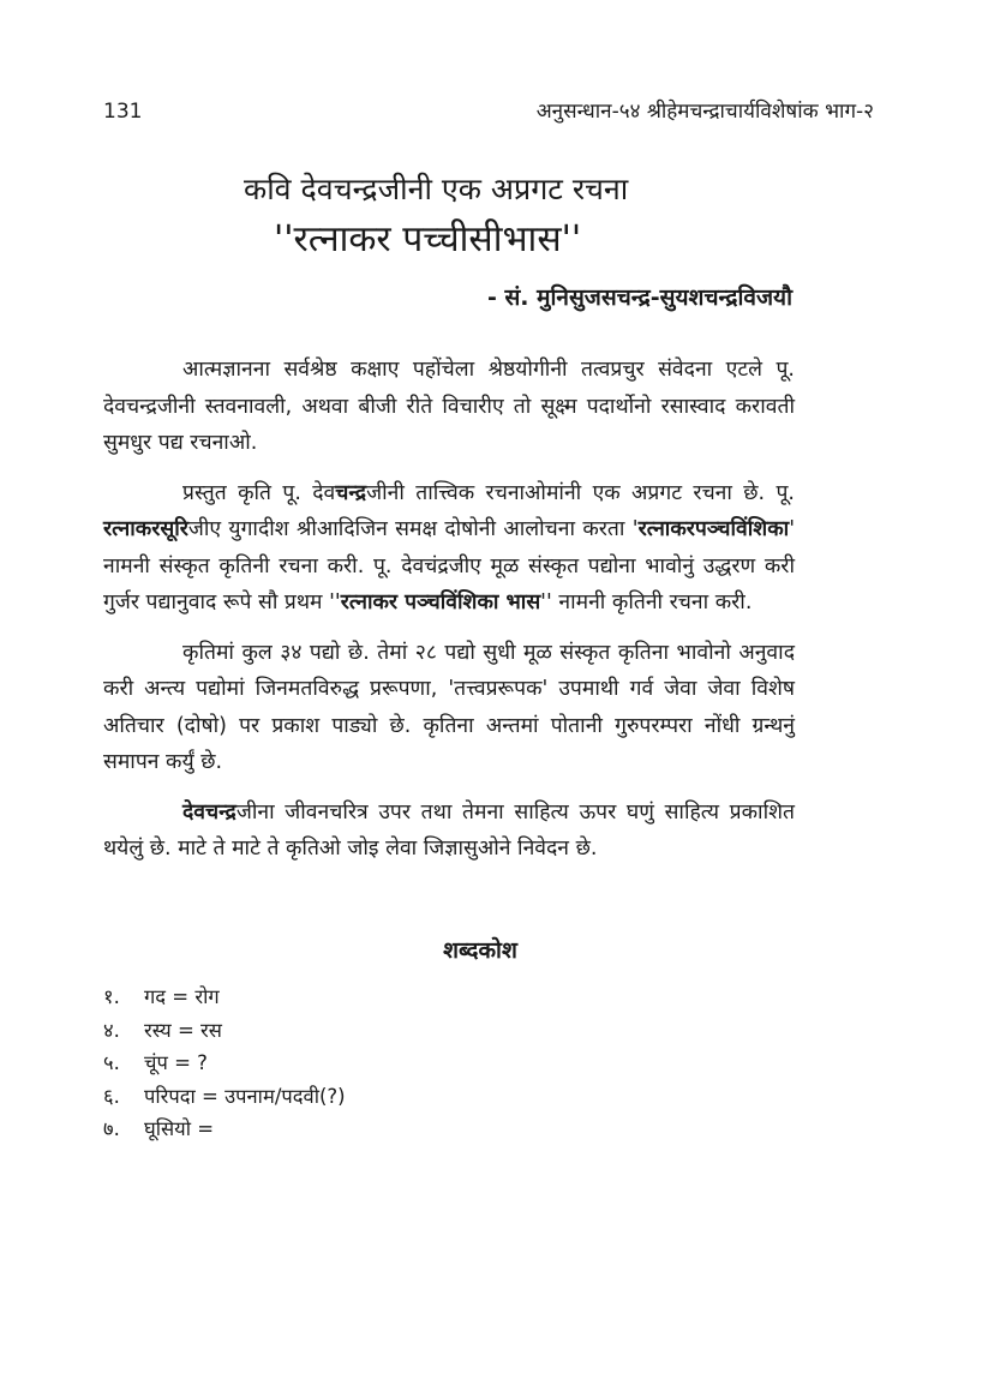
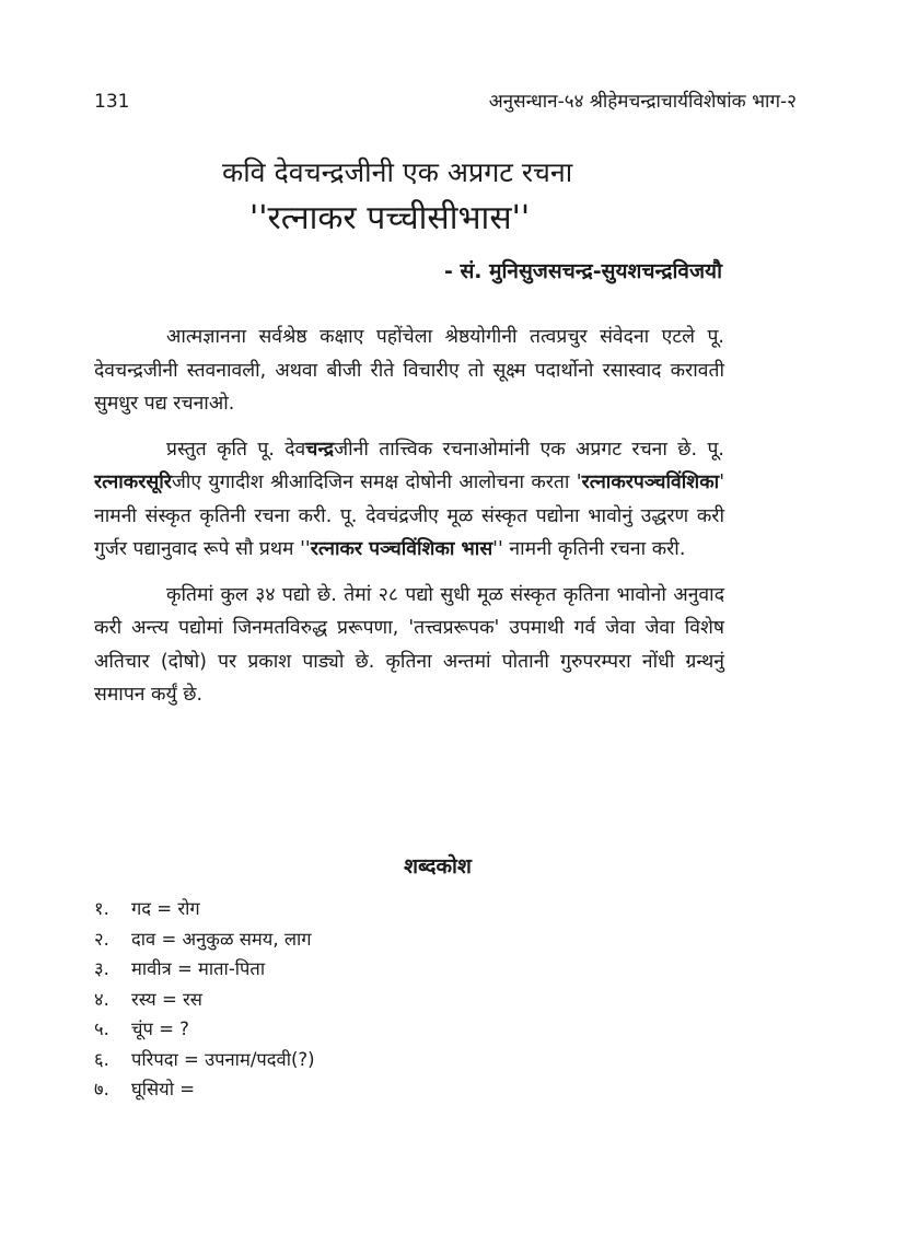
  131
  अनुसन्धान-५४ श्रीहेमचन्द्राचार्यविशेषांक भाग-२
  कवि देवचन्द्रजीनी एक अप्रगट रचना
  ''रत्नाकर पच्चीसीभास''
  - सं. मुनिसुजसचन्द्र-सुयशचन्द्रविजयौ
  आत्मज्ञानना सर्वश्रेष्ठ कक्षाए पहोंचेला श्रेष्ठयोगीनी तत्वप्रचुर संवेदना एटले पू. देवचन्द्रजीनी स्तवनावली, अथवा बीजी रीते विचारीए तो सूक्ष्म पदार्थोनो रसास्वाद करावती सुमधुर पद्य रचनाओ.
  प्रस्तुत कृति पू. देवचन्द्रजीनी तात्त्विक रचनाओमांनी एक अप्रगट रचना छे. पू. रत्नाकरसूरिजीए युगादीश श्रीआदिजिन समक्ष दोषोनी आलोचना करता 'रत्नाकरपञ्चविंशिका' नामनी संस्कृत कृतिनी रचना करी. पू. देवचंद्रजीए मूळ संस्कृत पद्योना भावोनुं उद्धरण करी गुर्जर पद्यानुवाद रूपे सौ प्रथम ''रत्नाकर पञ्चविंशिका भास'' नामनी कृतिनी रचना करी.
  कृतिमां कुल ३४ पद्यो छे. तेमां २८ पद्यो सुधी मूळ संस्कृत कृतिना भावोनो अनुवाद करी अन्त्य पद्योमां जिनमतविरुद्ध प्ररूपणा, 'तत्त्वप्ररूपक' उपमाथी गर्व जेवा जेवा विशेष अतिचार (दोषो) पर प्रकाश पाड्यो छे. कृतिना अन्तमां पोतानी गुरुपरम्परा नोंधी ग्रन्थनुं समापन कर्युं छे.
- देवचन्द्रजीना जीवनचरित्र उपर तथा तेमना साहित्य ऊपर घणुं साहित्य प्रकाशित थयेलुं छे. माटे ते माटे ते कृतिओ जोइ लेवा जिज्ञासुओने निवेदन छे.
  शब्दकोश
  १.
  गद = रोग
+ २.
+ दाव = अनुकुळ समय, लाग
+ ३.
+ मावीत्र = माता-पिता
  ४.
  रस्य = रस
  ५.
  चूंप = ?
  ६.
  परिपदा = उपनाम/पदवी(?)
  ७.
  घूसियो =
